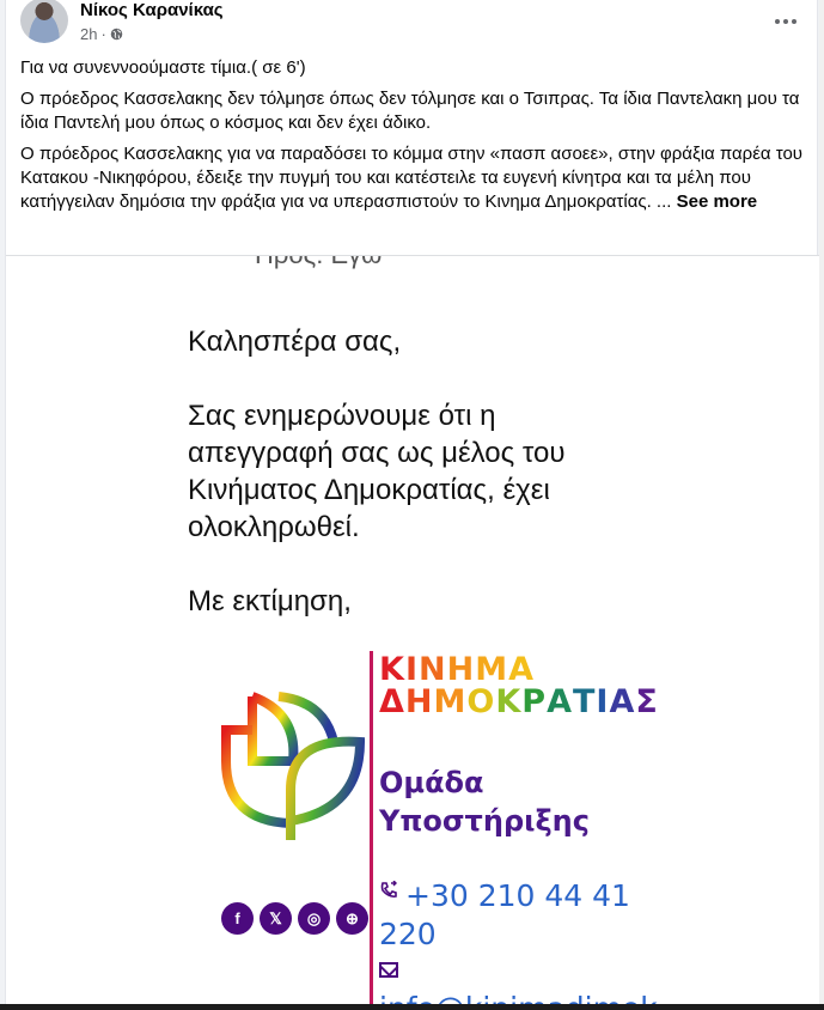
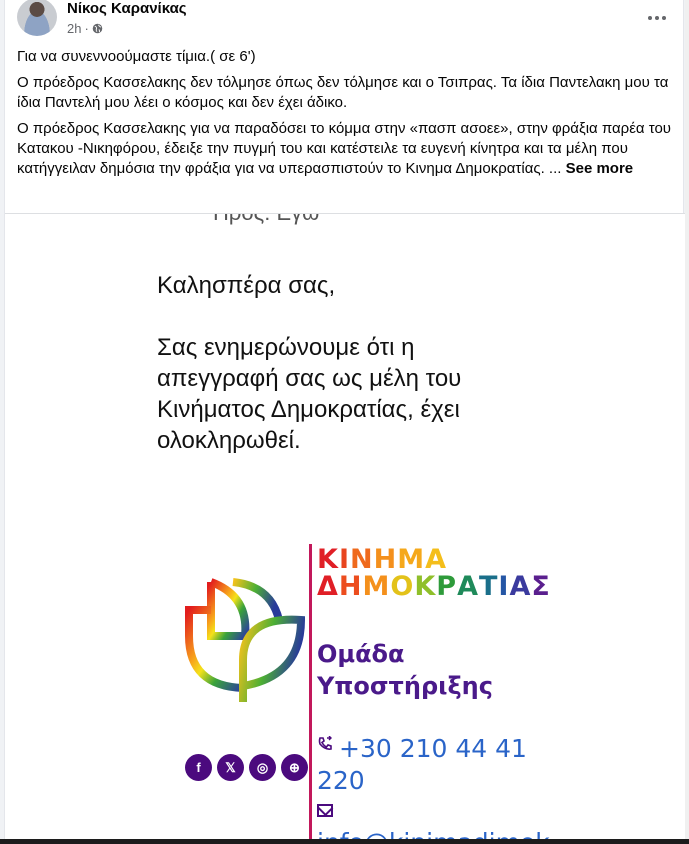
  Νίκος Καρανίκας
  2h
  ·
  Για να συνεννοούμαστε τίμια.( σε 6')
- Ο πρόεδρος Κασσελακης δεν τόλμησε όπως δεν τόλμησε και ο Τσιπρας. Τα ίδια Παντελακη μου τα ίδια Παντελή μου όπως ο κόσμος και δεν έχει άδικο.
+ Ο πρόεδρος Κασσελακης δεν τόλμησε όπως δεν τόλμησε και ο Τσιπρας. Τα ίδια Παντελακη μου τα ίδια Παντελή μου λέει ο κόσμος και δεν έχει άδικο.
  Ο πρόεδρος Κασσελακης για να παραδόσει το κόμμα στην «πασπ ασοεε», στην φράξια παρέα του Κατακου -Νικηφόρου, έδειξε την πυγμή του και κατέστειλε τα ευγενή κίνητρα και τα μέλη που κατήγγειλαν δημόσια την φράξια για να υπερασπιστούν το Κινημα Δημοκρατίας. ... See more
  Καλησπέρα σας,
  Σας ενημερώνουμε ότι η
- απεγγραφή σας ως μέλος του
+ απεγγραφή σας ως μέλη του
  Κινήματος Δημοκρατίας, έχει
  ολοκληρωθεί.
- Με εκτίμηση,
  ΚΙΝΗΜΑ
  ΔΗΜΟΚΡΑΤΙΑΣ
  Ομάδα
  Υποστήριξης
  f
  𝕏
  ◎
  ⊕
  +30 210 44 41
  220
